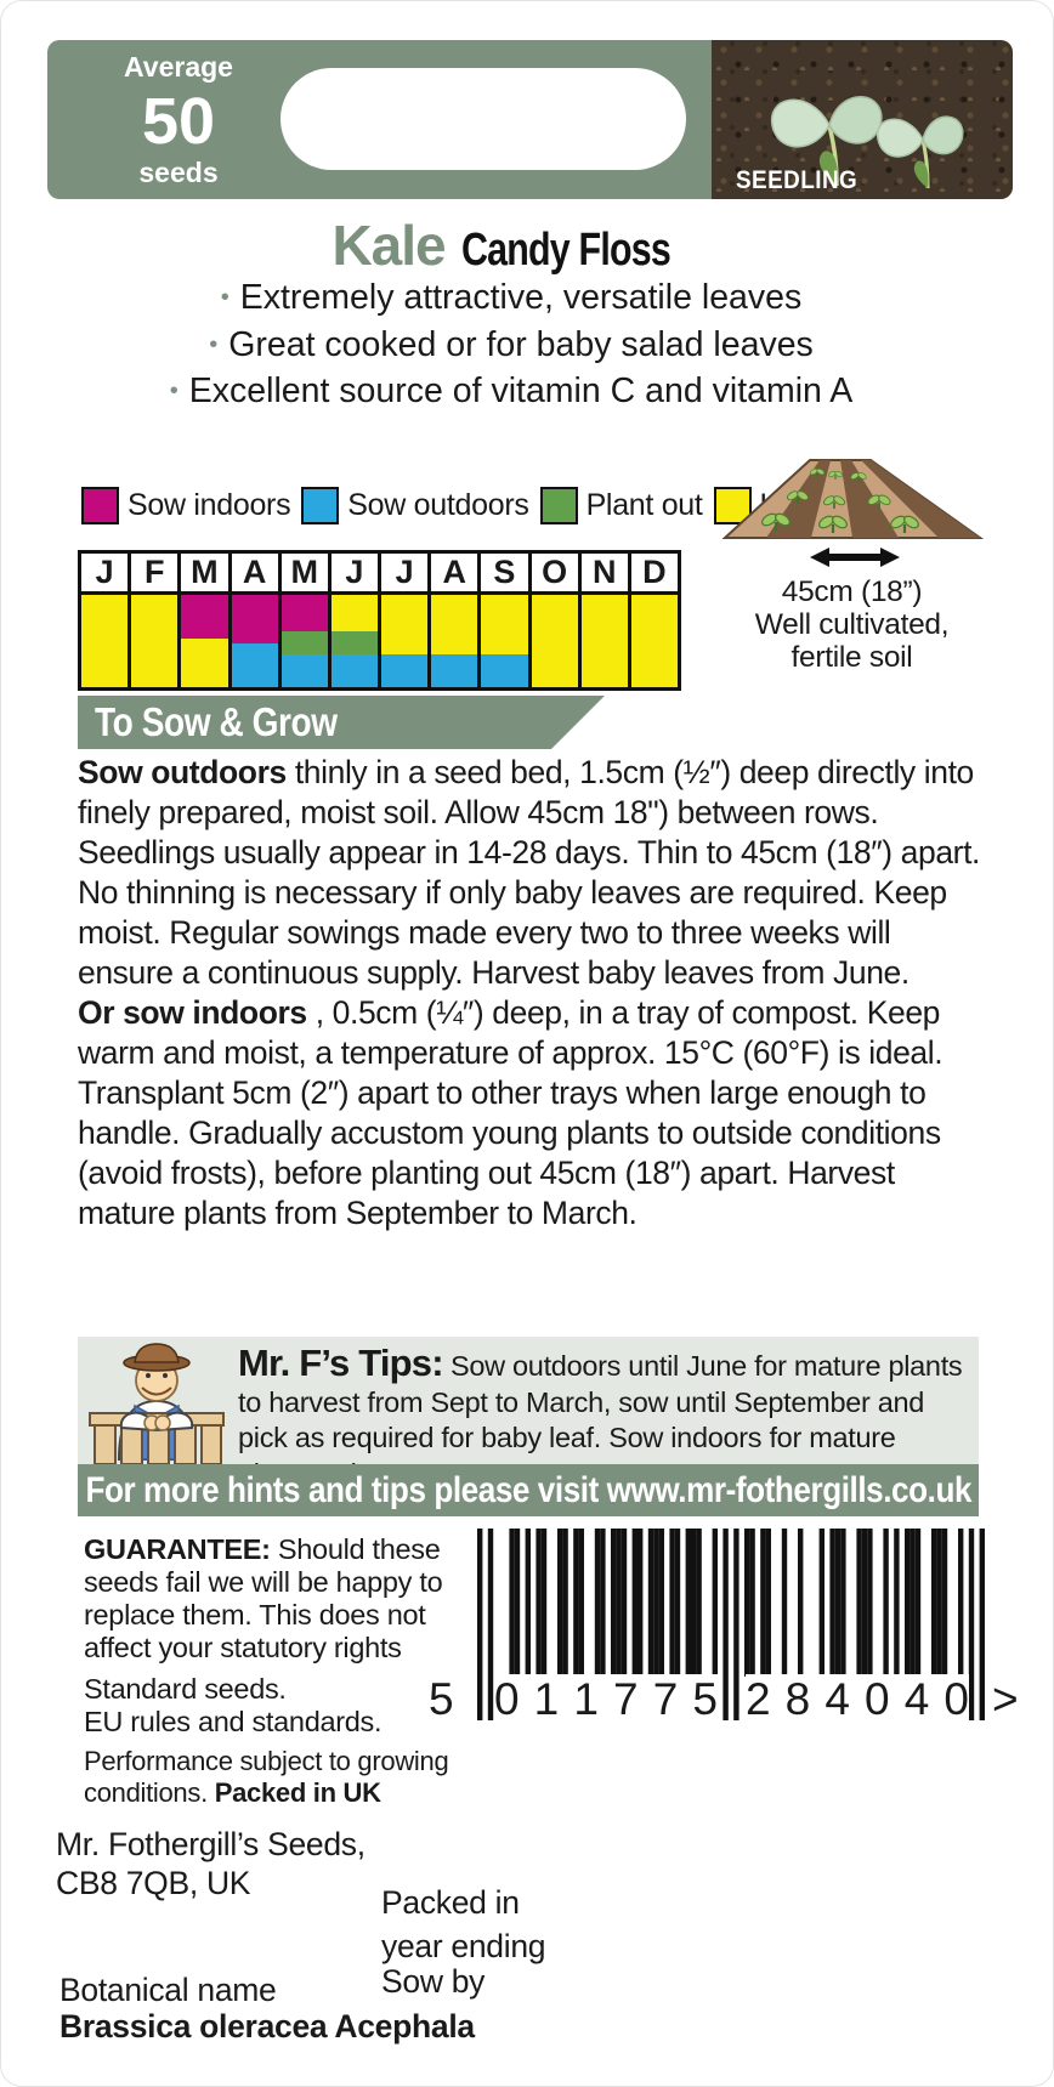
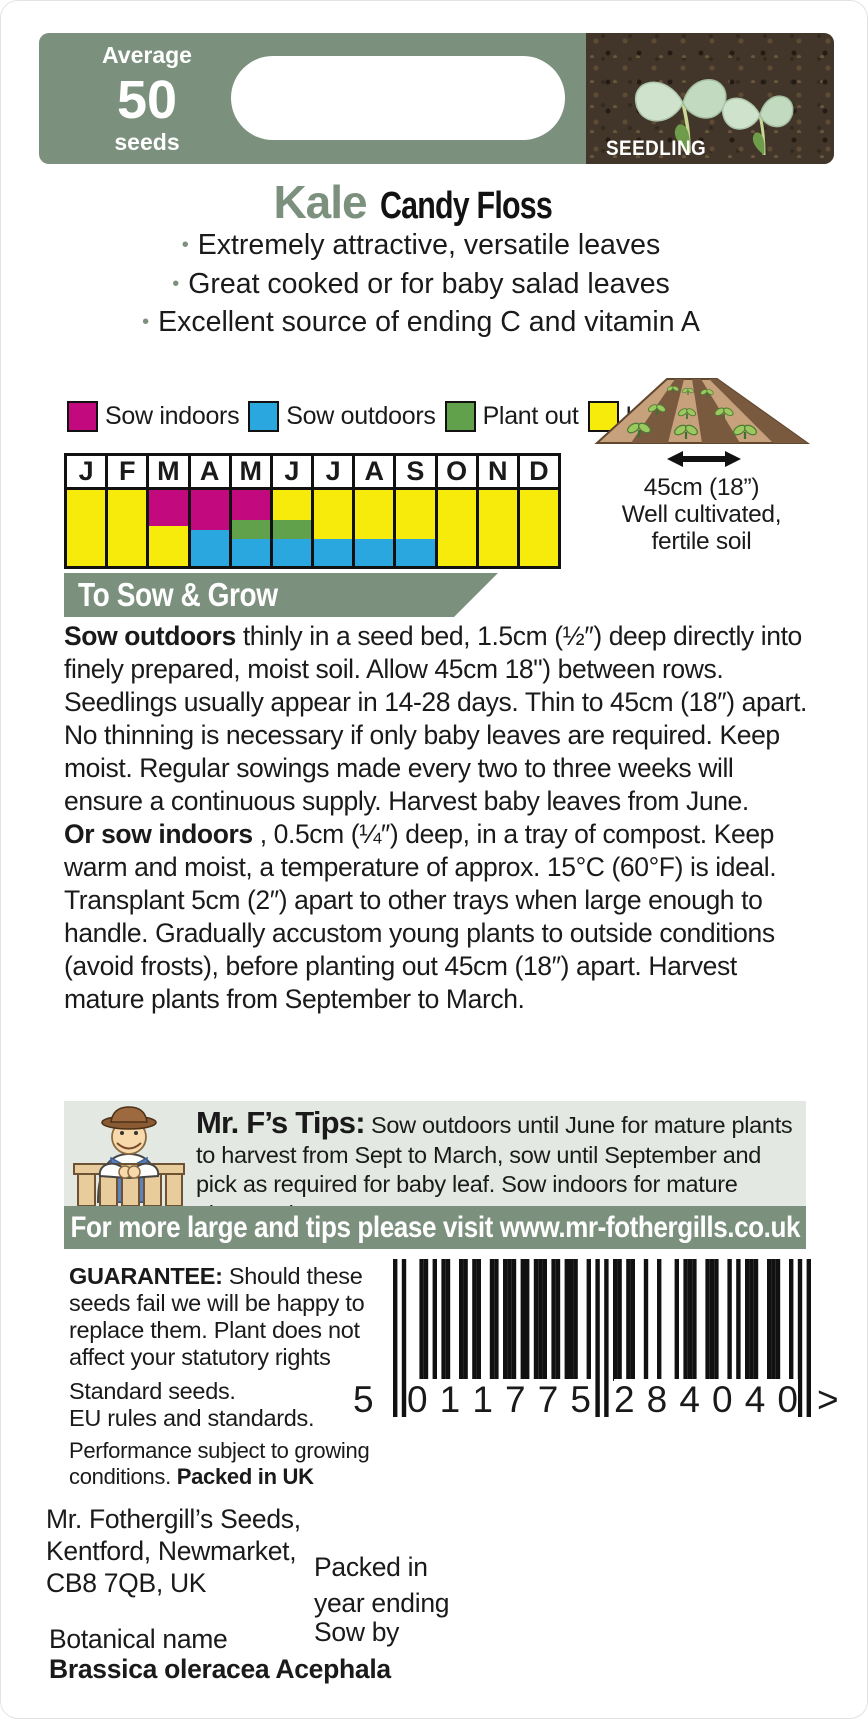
  Average
  50
  seeds
  SEEDLING
  Kale
  Candy Floss
  Extremely attractive, versatile leaves
  Great cooked or for baby salad leaves
- Excellent source of vitamin C and vitamin A
+ Excellent source of ending C and vitamin A
  Sow indoors
  Sow outdoors
  Plant out
  J
  F
  M
  A
  M
  J
  J
  A
  S
  O
  N
  D
  45cm (18”)
  Well cultivated,
  fertile soil
  To Sow & Grow
  Sow outdoors thinly in a seed bed, 1.5cm (½″) deep directly into finely prepared, moist soil. Allow 45cm 18") between rows. Seedlings usually appear in 14-28 days. Thin to 45cm (18″) apart. No thinning is necessary if only baby leaves are required. Keep moist. Regular sowings made every two to three weeks will ensure a continuous supply. Harvest baby leaves from June.
  Or sow indoors , 0.5cm (¼″) deep, in a tray of compost. Keep warm and moist, a temperature of approx. 15°C (60°F) is ideal. Transplant 5cm (2″) apart to other trays when large enough to handle. Gradually accustom young plants to outside conditions (avoid frosts), before planting out 45cm (18″) apart. Harvest mature plants from September to March.
  Mr. F’s Tips: Sow outdoors until June for mature plants to harvest from Sept to March, sow until September and pick as required for baby leaf. Sow indoors for mature
- For more hints and tips please visit www.mr-fothergills.co.uk
+ For more large and tips please visit www.mr-fothergills.co.uk
- GUARANTEE: Should these seeds fail we will be happy to replace them. This does not affect your statutory rights
+ GUARANTEE: Should these seeds fail we will be happy to replace them. Plant does not affect your statutory rights
  Standard seeds.
  EU rules and standards.
  Performance subject to growing conditions. Packed in UK
  5
  0
  1
  1
  7
  7
  5
  2
  8
  4
  0
  4
  0
  >
  Mr. Fothergill’s Seeds,
+ Kentford, Newmarket,
  CB8 7QB, UK
  Packed in
  year ending
  Botanical name
  Sow by
  Brassica oleracea Acephala
